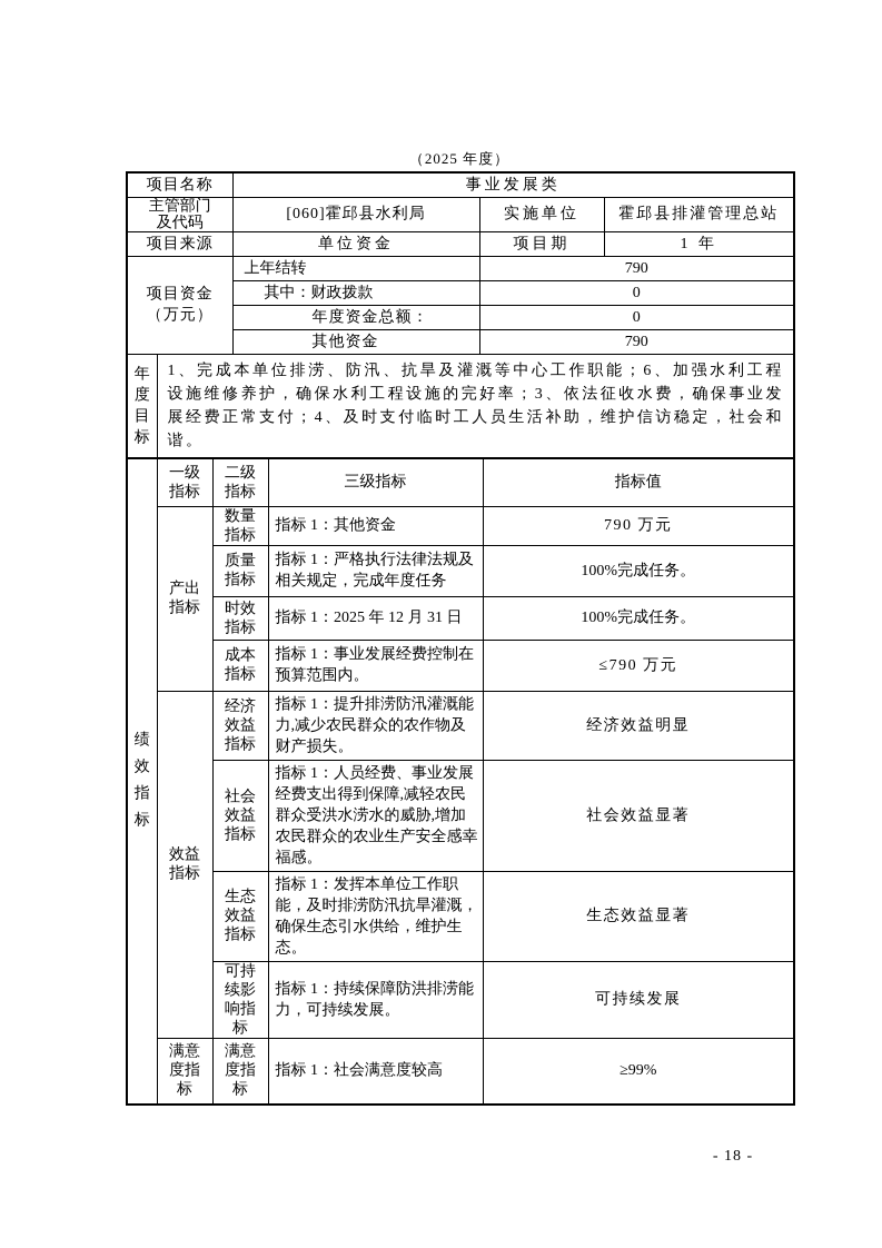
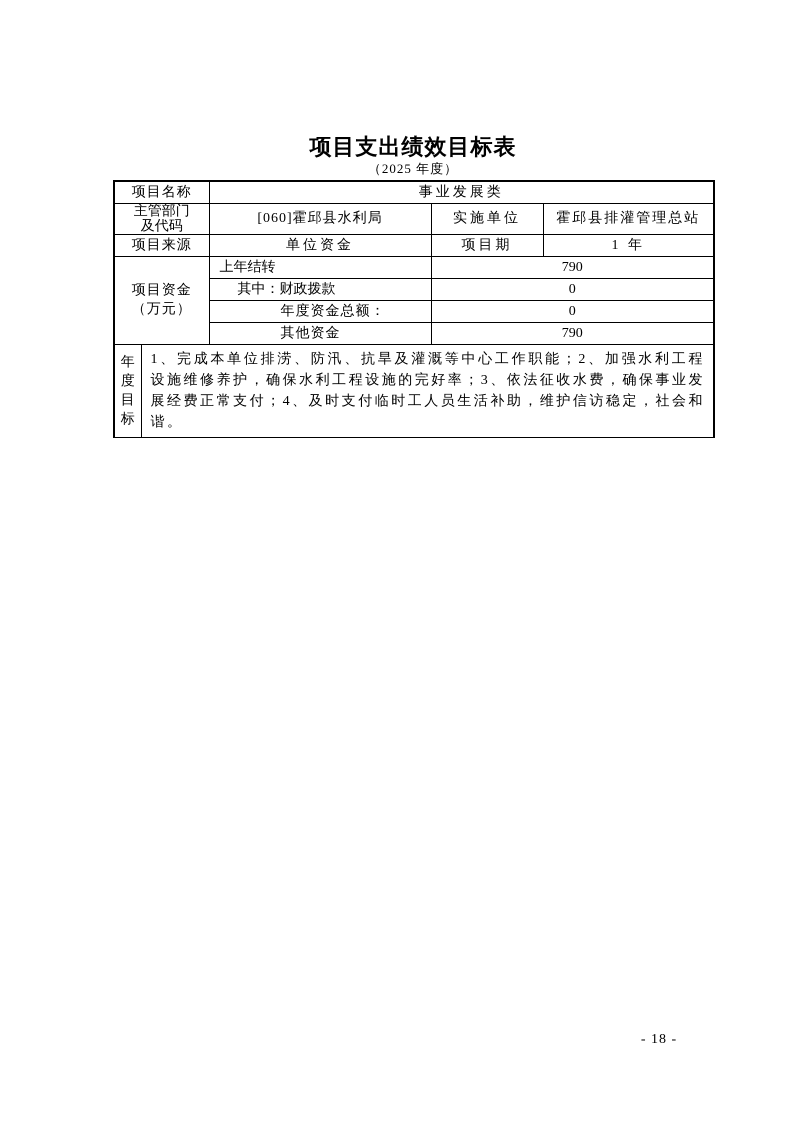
+ 项目支出绩效目标表
  （2025 年度）
  项目名称	事业发展类
  主管部门 及代码	[060]霍邱县水利局	实施单位	霍邱县排灌管理总站
  项目来源	单位资金	项目期	1 年
  项目资金 （万元）	上年结转	790
  其中：财政拨款	0
  年度资金总额：	0
  其他资金	790
- 年 度 目 标	1、完成本单位排涝、防汛、抗旱及灌溉等中心工作职能；6、加强水利工程设施维修养护，确保水利工程设施的完好率；3、依法征收水费，确保事业发展经费正常支付；4、及时支付临时工人员生活补助，维护信访稳定，社会和谐。
+ 年 度 目 标	1、完成本单位排涝、防汛、抗旱及灌溉等中心工作职能；2、加强水利工程设施维修养护，确保水利工程设施的完好率；3、依法征收水费，确保事业发展经费正常支付；4、及时支付临时工人员生活补助，维护信访稳定，社会和谐。
- 绩 效 指 标	一级 指标	二级 指标	三级指标	指标值
- 产出 指标	数量 指标	指标 1：其他资金	790 万元
- 质量 指标	指标 1：严格执行法律法规及相关规定，完成年度任务	100%完成任务。
- 时效 指标	指标 1：2025 年 12 月 31 日	100%完成任务。
- 成本 指标	指标 1：事业发展经费控制在预算范围内。	≤790 万元
- 效益 指标	经济 效益 指标	指标 1：提升排涝防汛灌溉能力,减少农民群众的农作物及财产损失。	经济效益明显
- 社会 效益 指标	指标 1：人员经费、事业发展经费支出得到保障,减轻农民群众受洪水涝水的威胁,增加农民群众的农业生产安全感幸福感。	社会效益显著
- 生态 效益 指标	指标 1：发挥本单位工作职能，及时排涝防汛抗旱灌溉，确保生态引水供给，维护生态。	生态效益显著
- 可持 续影 响指 标	指标 1：持续保障防洪排涝能力，可持续发展。	可持续发展
- 满意 度指 标	满意 度指 标	指标 1：社会满意度较高	≥99%
  - 18 -
